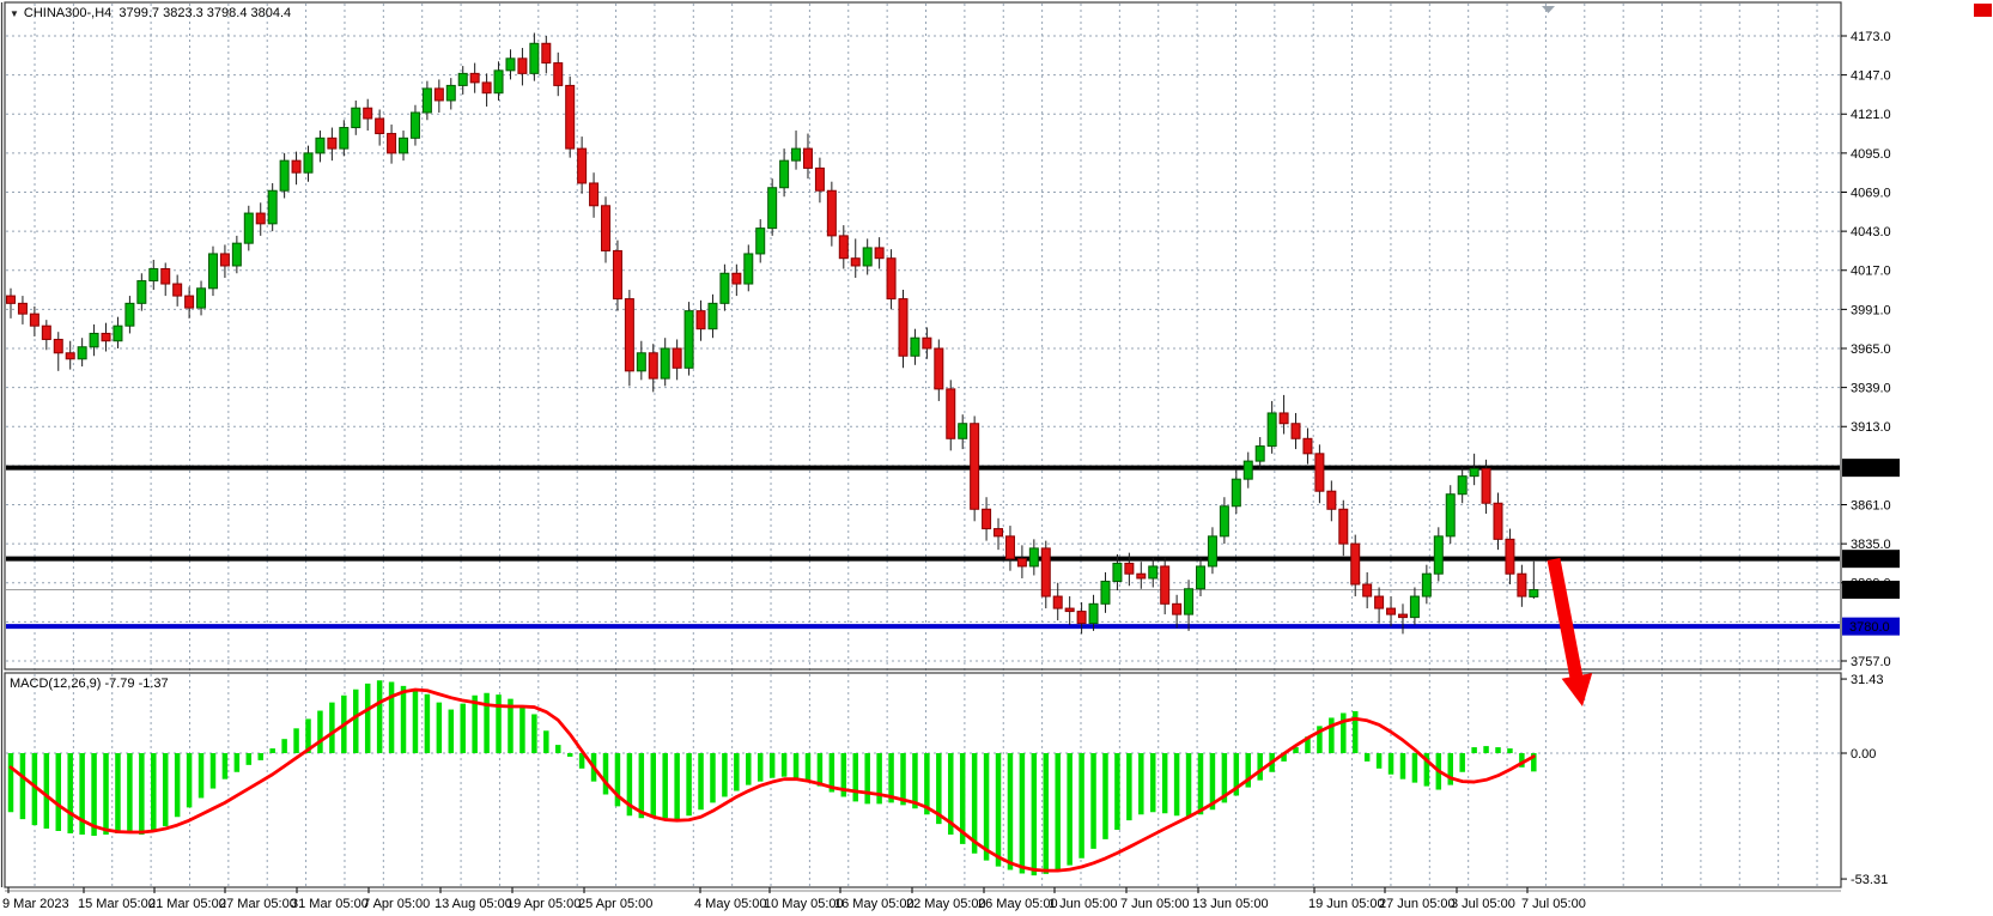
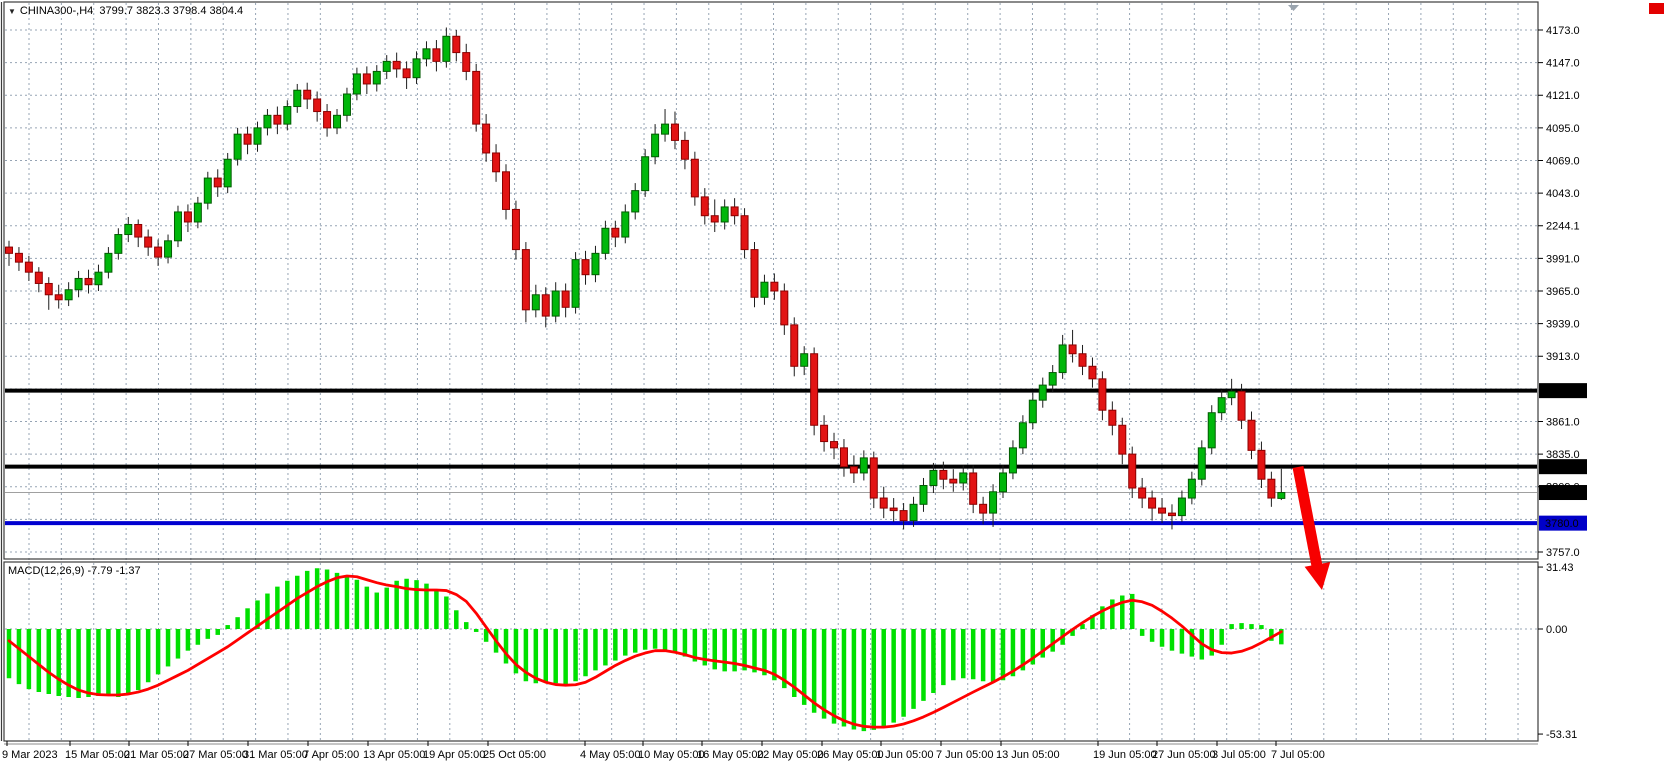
  4173.0
  4147.0
  4121.0
  4095.0
  4069.0
  4043.0
- 4017.0
+ 2244.1
  3991.0
  3965.0
  3939.0
  3913.0
  3861.0
  3835.0
  3757.0
  3780.0
  31.43
  0.00
  -53.31
  9 Mar 2023
  15 Mar 05:00
  21 Mar 05:00
  27 Mar 05:00
  31 Mar 05:00
  7 Apr 05:00
- 13 Aug 05:00
+ 13 Apr 05:00
  19 Apr 05:00
- 25 Apr 05:00
+ 25 Oct 05:00
  4 May 05:00
  10 May 05:00
  16 May 05:00
  22 May 05:00
  26 May 05:00
  1 Jun 05:00
  7 Jun 05:00
  13 Jun 05:00
  19 Jun 05:00
  27 Jun 05:00
  3 Jul 05:00
  7 Jul 05:00
  ▼ CHINA300-,H4 3799.7 3823.3 3798.4 3804.4
  MACD(12,26,9) -7.79 -1.37
